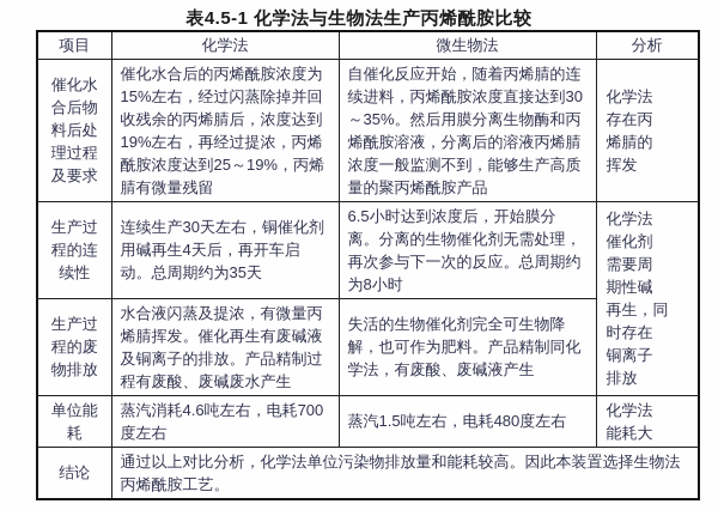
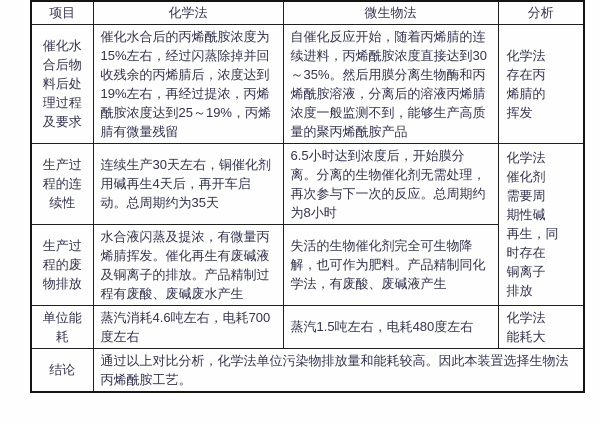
- 表4.5-1 化学法与生物法生产丙烯酰胺比较
  项目	化学法	微生物法	分析
  催化水 合后物 料后处 理过程 及要求	催化水合后的丙烯酰胺浓度为15%左右，经过闪蒸除掉并回收残余的丙烯腈后，浓度达到19%左右，再经过提浓，丙烯酰胺浓度达到25～19%，丙烯腈有微量残留	自催化反应开始，随着丙烯腈的连续进料，丙烯酰胺浓度直接达到30～35%。然后用膜分离生物酶和丙烯酰胺溶液，分离后的溶液丙烯腈浓度一般监测不到，能够生产高质量的聚丙烯酰胺产品	化学法 存在丙 烯腈的 挥发
  生产过 程的连 续性	连续生产30天左右，铜催化剂用碱再生4天后，再开车启动。总周期约为35天	6.5小时达到浓度后，开始膜分离。分离的生物催化剂无需处理，再次参与下一次的反应。总周期约为8小时	化学法 催化剂 需要周 期性碱 再生，同 时存在 铜离子 排放
  生产过 程的废 物排放	水合液闪蒸及提浓，有微量丙烯腈挥发。催化再生有废碱液及铜离子的排放。产品精制过程有废酸、废碱废水产生	失活的生物催化剂完全可生物降解，也可作为肥料。产品精制同化学法，有废酸、废碱液产生
  单位能 耗	蒸汽消耗4.6吨左右，电耗700度左右	蒸汽1.5吨左右，电耗480度左右	化学法 能耗大
  结论	通过以上对比分析，化学法单位污染物排放量和能耗较高。因此本装置选择生物法丙烯酰胺工艺。
